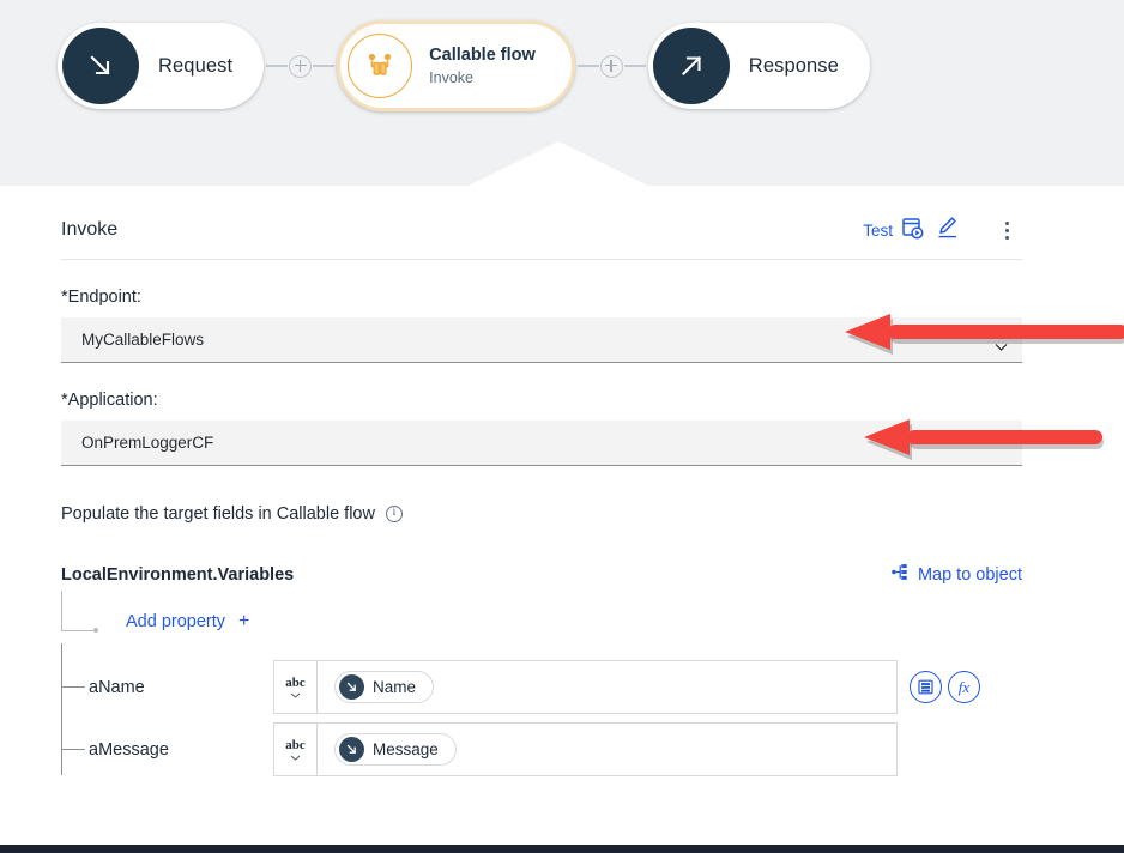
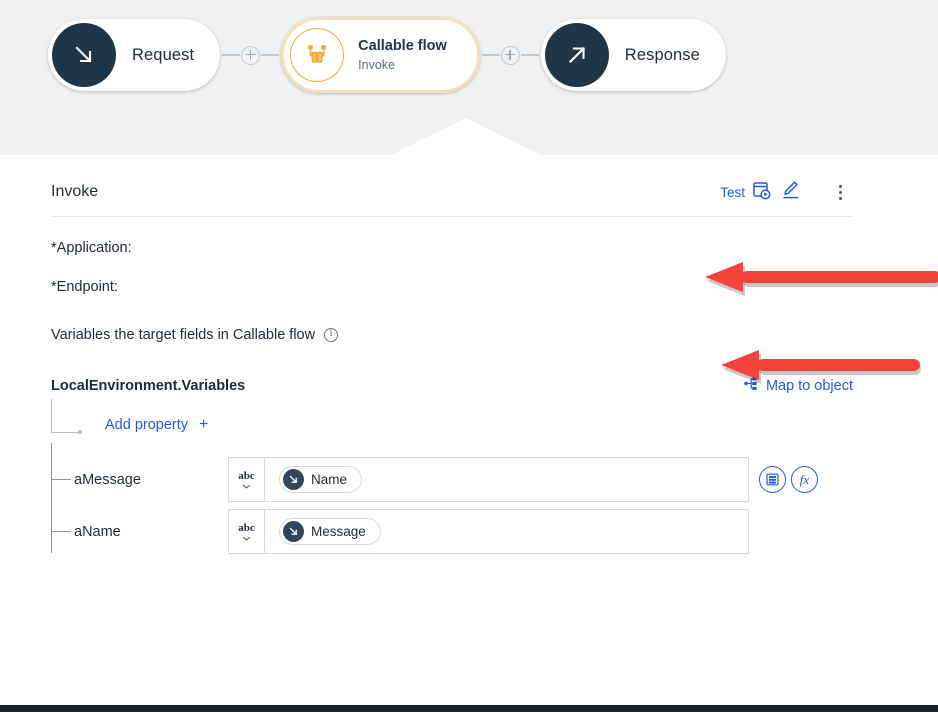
  Request
  Callable flow
  Invoke
  Response
  Invoke
  Test
- *Endpoint:
+ *Application:
- MyCallableFlows
- *Application:
+ *Endpoint:
- OnPremLoggerCF
- Populate the target fields in Callable flow
+ Variables the target fields in Callable flow
  i
  LocalEnvironment.Variables
  Map to object
  Add property
  +
- aName
+ aMessage
  abc
  Name
  fx
- aMessage
+ aName
  abc
  Message
